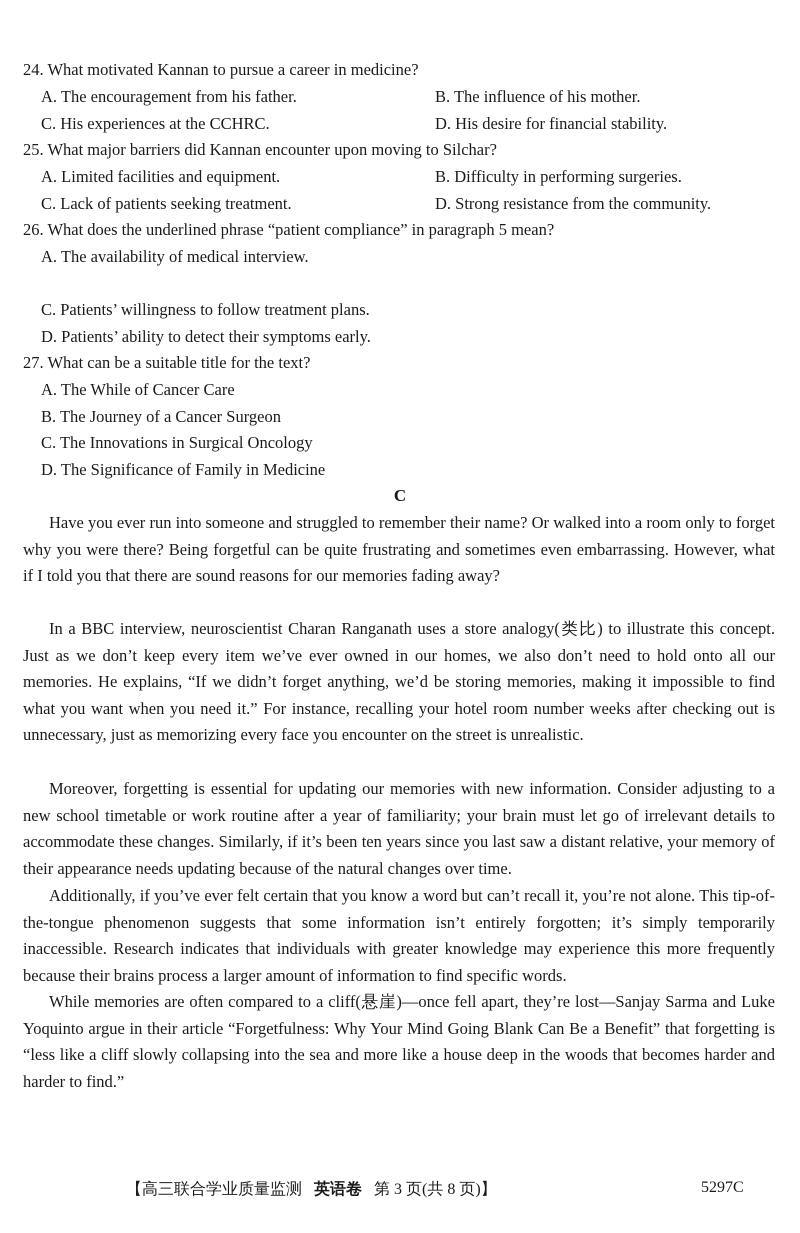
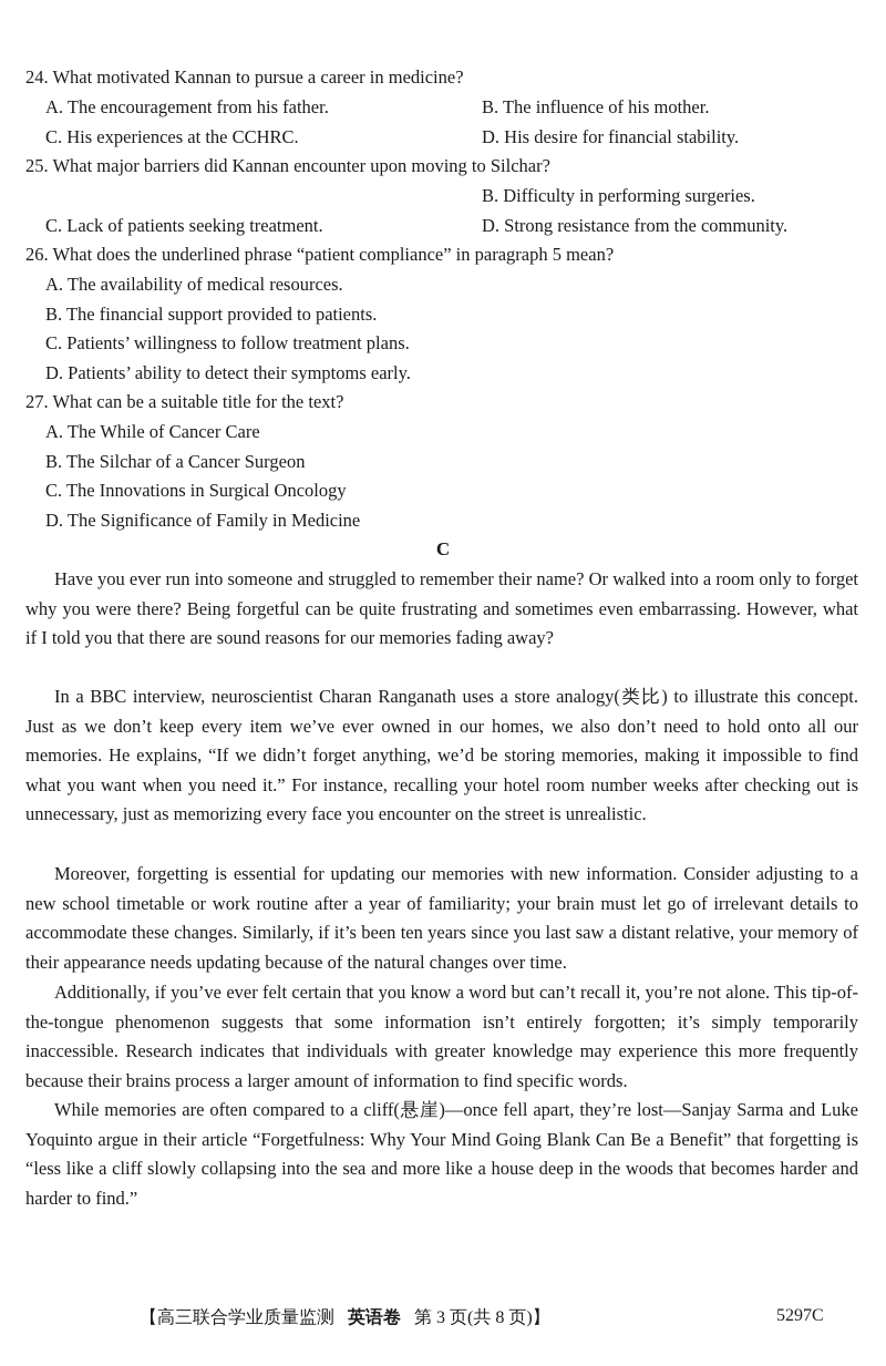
  24. What motivated Kannan to pursue a career in medicine?
  A. The encouragement from his father.
  B. The influence of his mother.
  C. His experiences at the CCHRC.
  D. His desire for financial stability.
  25. What major barriers did Kannan encounter upon moving to Silchar?
- A. Limited facilities and equipment.
  B. Difficulty in performing surgeries.
  C. Lack of patients seeking treatment.
  D. Strong resistance from the community.
  26. What does the underlined phrase “patient compliance” in paragraph 5 mean?
- A. The availability of medical interview.
+ A. The availability of medical resources.
+ B. The financial support provided to patients.
  C. Patients’ willingness to follow treatment plans.
  D. Patients’ ability to detect their symptoms early.
  27. What can be a suitable title for the text?
  A. The While of Cancer Care
- B. The Journey of a Cancer Surgeon
+ B. The Silchar of a Cancer Surgeon
  C. The Innovations in Surgical Oncology
  D. The Significance of Family in Medicine
  C
  Have you ever run into someone and struggled to remember their name? Or walked into a room only to forget why you were there? Being forgetful can be quite frustrating and sometimes even embarrassing. However, what if I told you that there are sound reasons for our memories fading away?
  In a BBC interview, neuroscientist Charan Ranganath uses a store analogy(类比) to illustrate this concept. Just as we don’t keep every item we’ve ever owned in our homes, we also don’t need to hold onto all our memories. He explains, “If we didn’t forget anything, we’d be storing memories, making it impossible to find what you want when you need it.” For instance, recalling your hotel room number weeks after checking out is unnecessary, just as memorizing every face you encounter on the street is unrealistic.
  Moreover, forgetting is essential for updating our memories with new information. Consider adjusting to a new school timetable or work routine after a year of familiarity; your brain must let go of irrelevant details to accommodate these changes. Similarly, if it’s been ten years since you last saw a distant relative, your memory of their appearance needs updating because of the natural changes over time.
  Additionally, if you’ve ever felt certain that you know a word but can’t recall it, you’re not alone. This tip-of-the-tongue phenomenon suggests that some information isn’t entirely forgotten; it’s simply temporarily inaccessible. Research indicates that individuals with greater knowledge may experience this more frequently because their brains process a larger amount of information to find specific words.
  While memories are often compared to a cliff(悬崖)—once fell apart, they’re lost—Sanjay Sarma and Luke Yoquinto argue in their article “Forgetfulness: Why Your Mind Going Blank Can Be a Benefit” that forgetting is “less like a cliff slowly collapsing into the sea and more like a house deep in the woods that becomes harder and harder to find.”
  【高三联合学业质量监测 英语卷 第 3 页(共 8 页)】
  5297C
